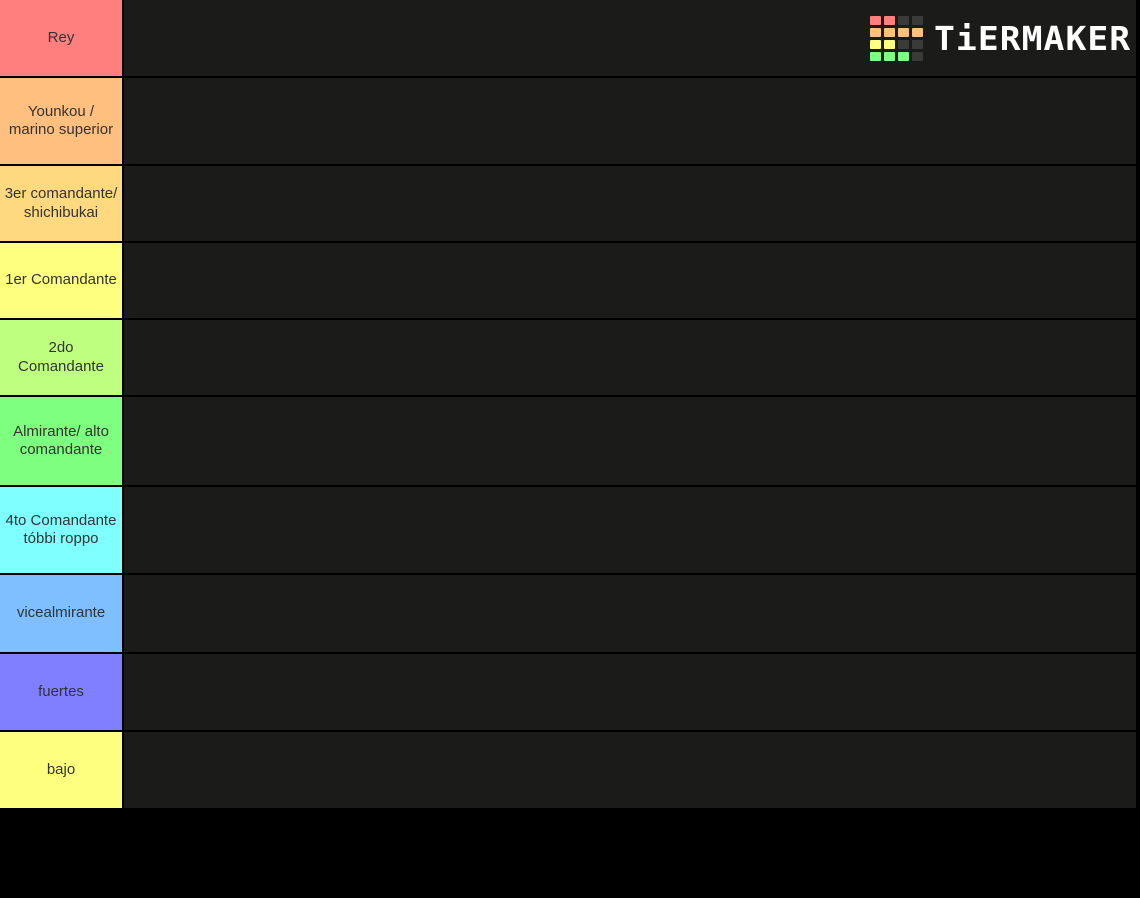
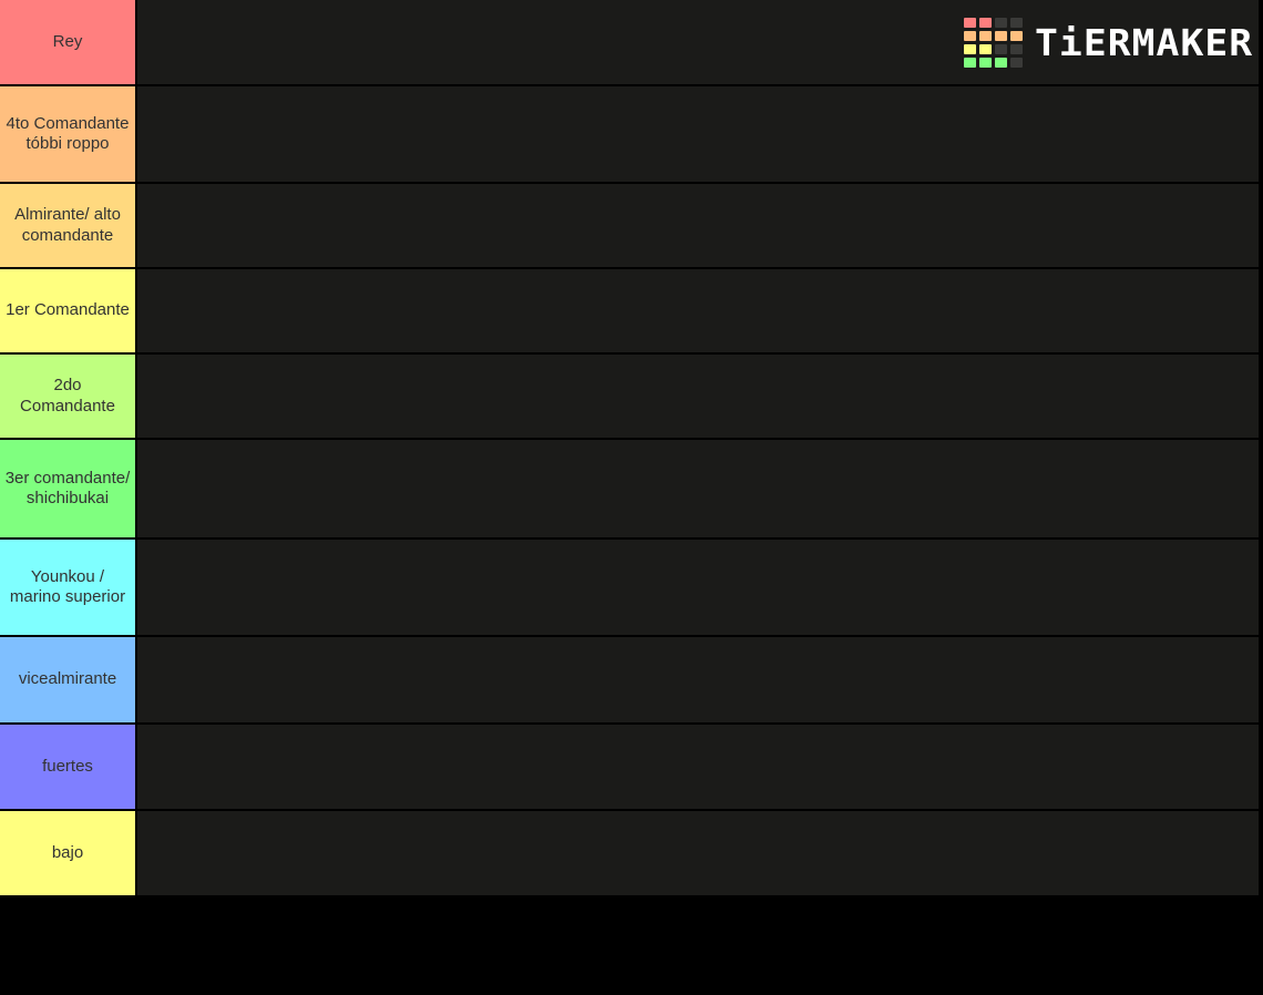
  Rey
  TiERMAKER
- Younkou / marino superior
+ 4to Comandante tóbbi roppo
- 3er comandante/ shichibukai
+ Almirante/ alto comandante
  1er Comandante
  2do Comandante
- Almirante/ alto comandante
+ 3er comandante/ shichibukai
- 4to Comandante tóbbi roppo
+ Younkou / marino superior
  vicealmirante
  fuertes
  bajo
